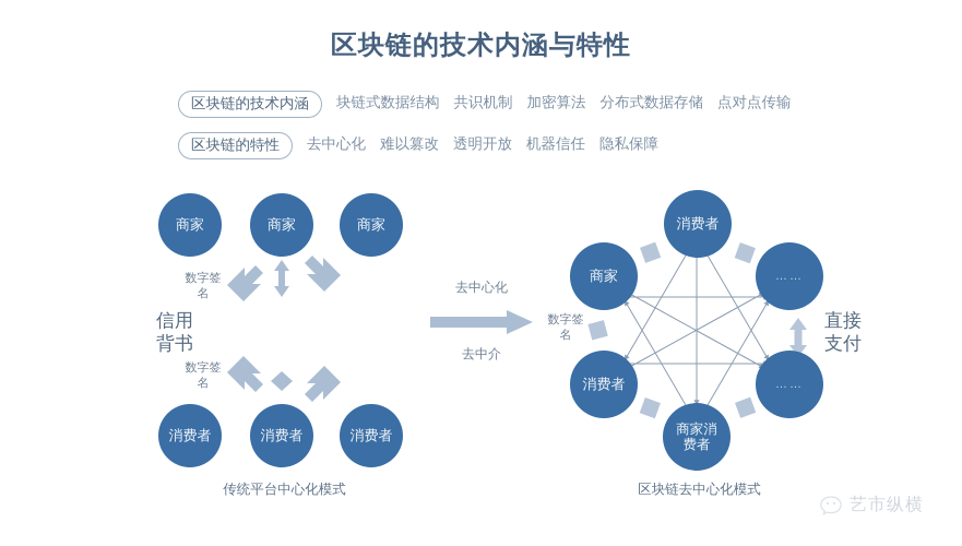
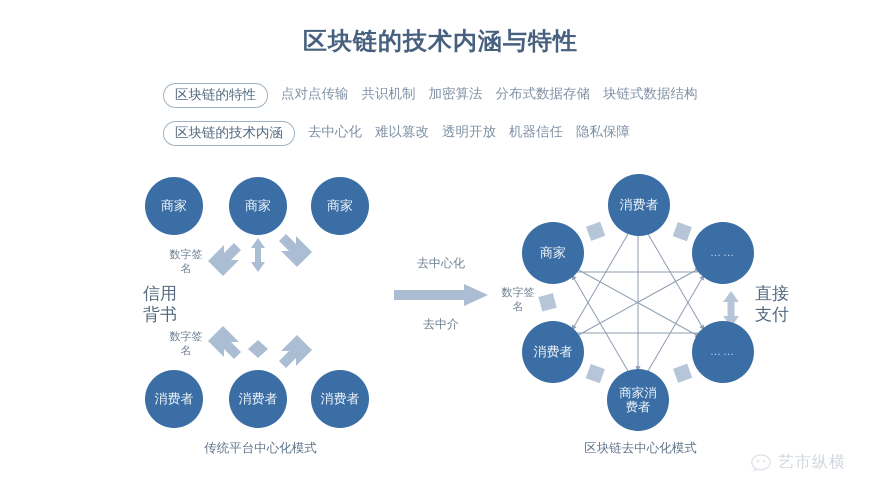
  区块链的技术内涵与特性
- 区块链的技术内涵
+ 区块链的特性
- 块链式数据结构
+ 点对点传输
  共识机制
  加密算法
  分布式数据存储
- 点对点传输
+ 块链式数据结构
- 区块链的特性
+ 区块链的技术内涵
  去中心化
  难以篡改
  透明开放
  机器信任
  隐私保障
  商家
  商家
  商家
  消费者
  消费者
  消费者
  数字签名
  数字签名
  信用背书
  传统平台中心化模式
  去中心化
  去中介
  消费者
  ……
  ……
  商家消费者
  消费者
  商家
  数字签名
  直接支付
  区块链去中心化模式
  艺市纵横
